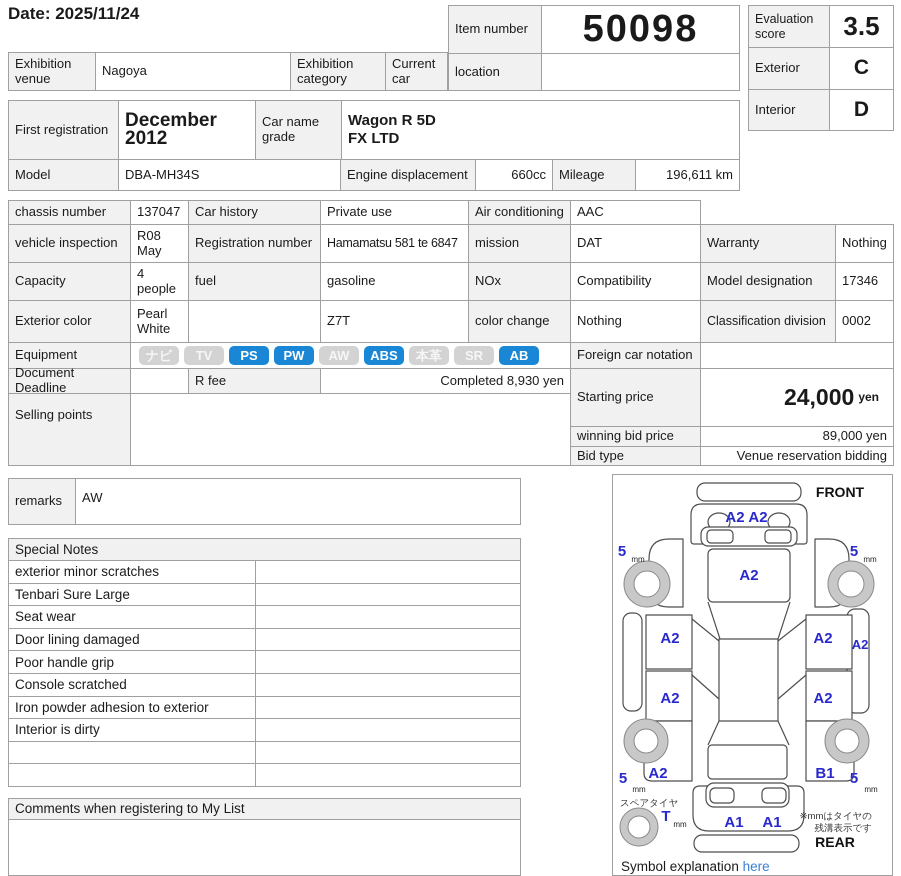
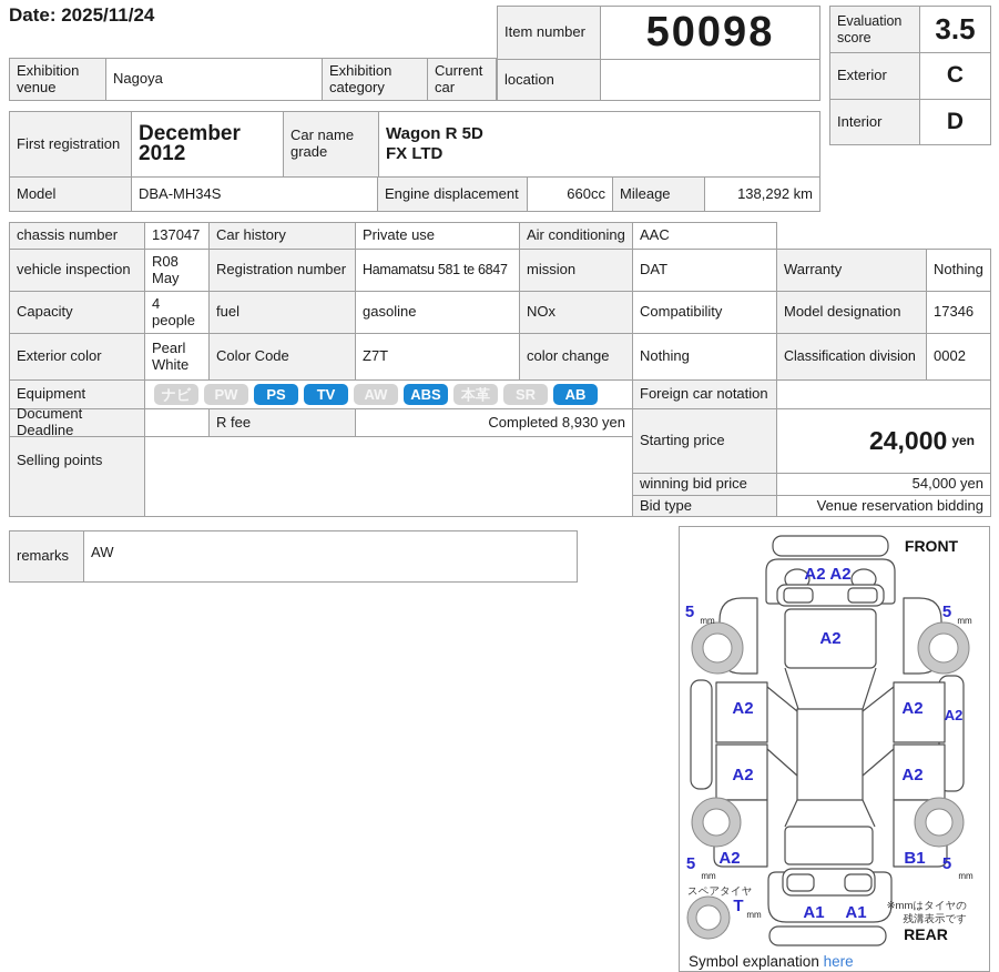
  Date: 2025/11/24
  Item number
  50098
  location
  Evaluation score
  3.5
  Exterior
  C
  Interior
  D
  Exhibition venue
  Nagoya
  Exhibition category
  Current car
  First registration
  December 2012
  Car name grade
  Wagon R 5D
  FX LTD
  Model
  DBA-MH34S
  Engine displacement
  660cc
  Mileage
- 196,611 km
+ 138,292 km
  chassis number
  137047
  Car history
  Private use
  Air conditioning
  AAC
  vehicle inspection
  R08 May
  Registration number
  Hamamatsu 581 te 6847
  mission
  DAT
  Warranty
  Nothing
  Capacity
  4 people
  fuel
  gasoline
  NOx
  Compatibility
  Model designation
  17346
  Exterior color
  Pearl White
+ Color Code
  Z7T
  color change
  Nothing
  Classification division
  0002
  Equipment
  ナビ
- TV
+ PW
  PS
- PW
+ TV
  AW
  ABS
  本革
  SR
  AB
  Foreign car notation
  Document Deadline
  R fee
  Completed 8,930 yen
  Selling points
  Starting price
  24,000
  yen
  winning bid price
- 89,000 yen
+ 54,000 yen
  Bid type
  Venue reservation bidding
  remarks
  AW
- Special Notes
- exterior minor scratches
- Tenbari Sure Large
- Seat wear
- Door lining damaged
- Poor handle grip
- Console scratched
- Iron powder adhesion to exterior
- Interior is dirty
- Comments when registering to My List
  FRONT
  REAR
  ※mmはタイヤの
  残溝表示です
  スペアタイヤ
  A2
  A2
  A2
  5
  mm
  5
  mm
  A2
  A2
  A2
  A2
  A2
  A2
  B1
  5
  mm
  5
  mm
  T
  mm
  A1
  A1
  Symbol explanation here
